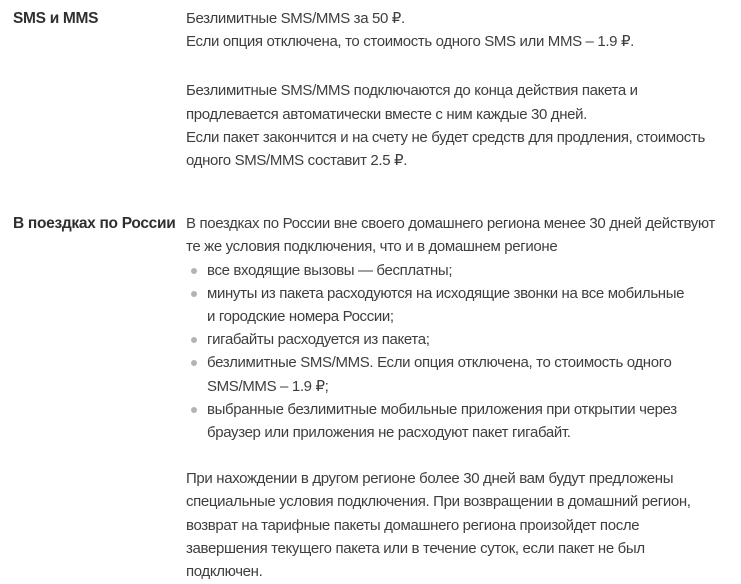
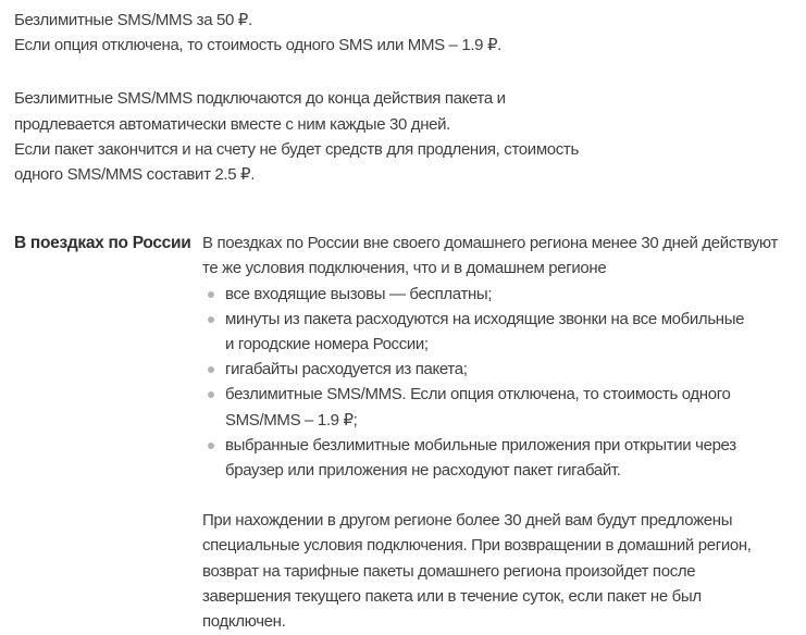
- SMS и MMS
  Безлимитные SMS/MMS за 50 ₽.
  Если опция отключена, то стоимость одного SMS или MMS – 1.9 ₽.
  Безлимитные SMS/MMS подключаются до конца действия пакета и
  продлевается автоматически вместе с ним каждые 30 дней.
  Если пакет закончится и на счету не будет средств для продления, стоимость
  одного SMS/MMS составит 2.5 ₽.
  В поездках по России
  В поездках по России вне своего домашнего региона менее 30 дней действуют
  те же условия подключения, что и в домашнем регионе
  все входящие вызовы — бесплатны;
  минуты из пакета расходуются на исходящие звонки на все мобильные
  и городские номера России;
  гигабайты расходуется из пакета;
  безлимитные SMS/MMS. Если опция отключена, то стоимость одного
  SMS/MMS – 1.9 ₽;
  выбранные безлимитные мобильные приложения при открытии через
  браузер или приложения не расходуют пакет гигабайт.
  При нахождении в другом регионе более 30 дней вам будут предложены
  специальные условия подключения. При возвращении в домашний регион,
  возврат на тарифные пакеты домашнего региона произойдет после
  завершения текущего пакета или в течение суток, если пакет не был
  подключен.
